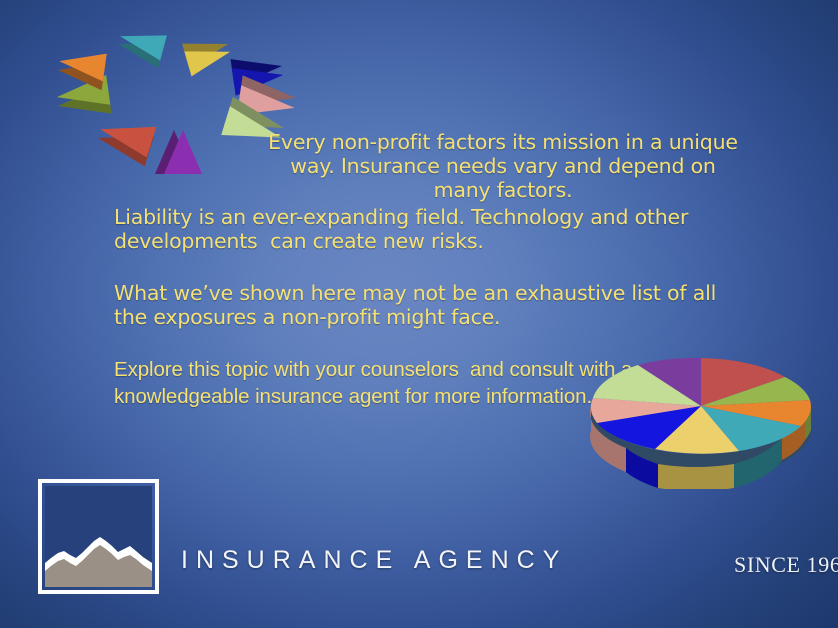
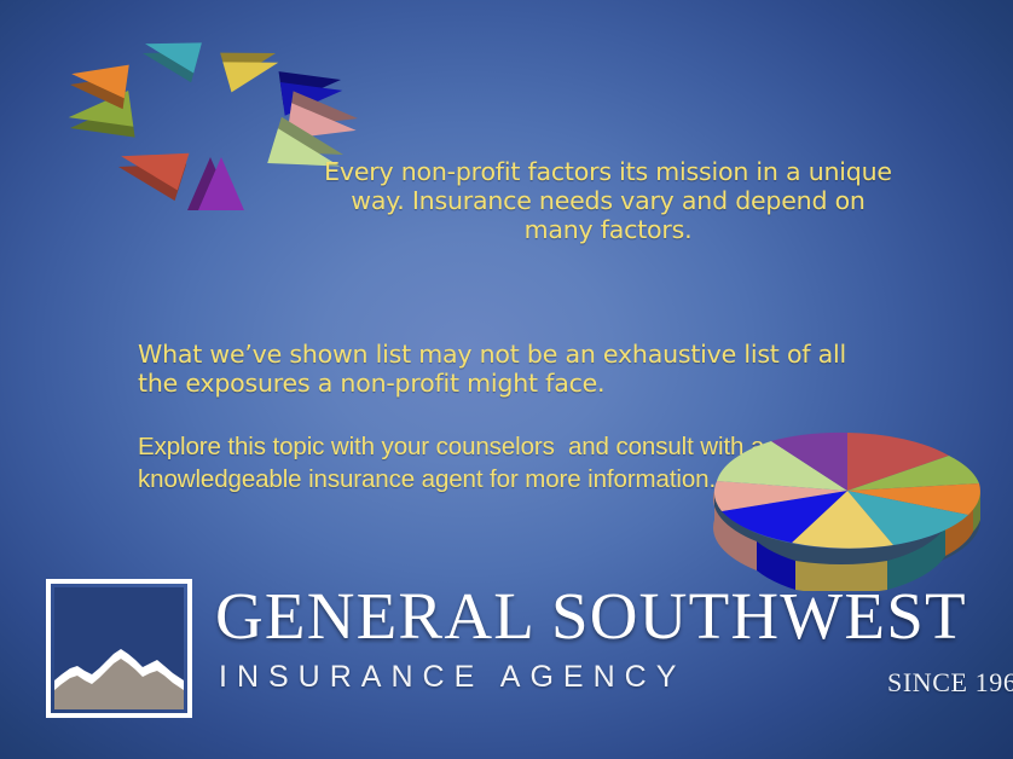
  Every non-profit factors its mission in a unique way. Insurance needs vary and depend on many factors.
- Liability is an ever-expanding field. Technology and other developments can create new risks.
- What we’ve shown here may not be an exhaustive list of all the exposures a non-profit might face.
+ What we’ve shown list may not be an exhaustive list of all the exposures a non-profit might face.
  Explore this topic with your counselors and consult with knowledgeable insurance agent for more information.
+ GENERAL SOUTHWEST
  INSURANCE AGENCY
  SINCE 196
